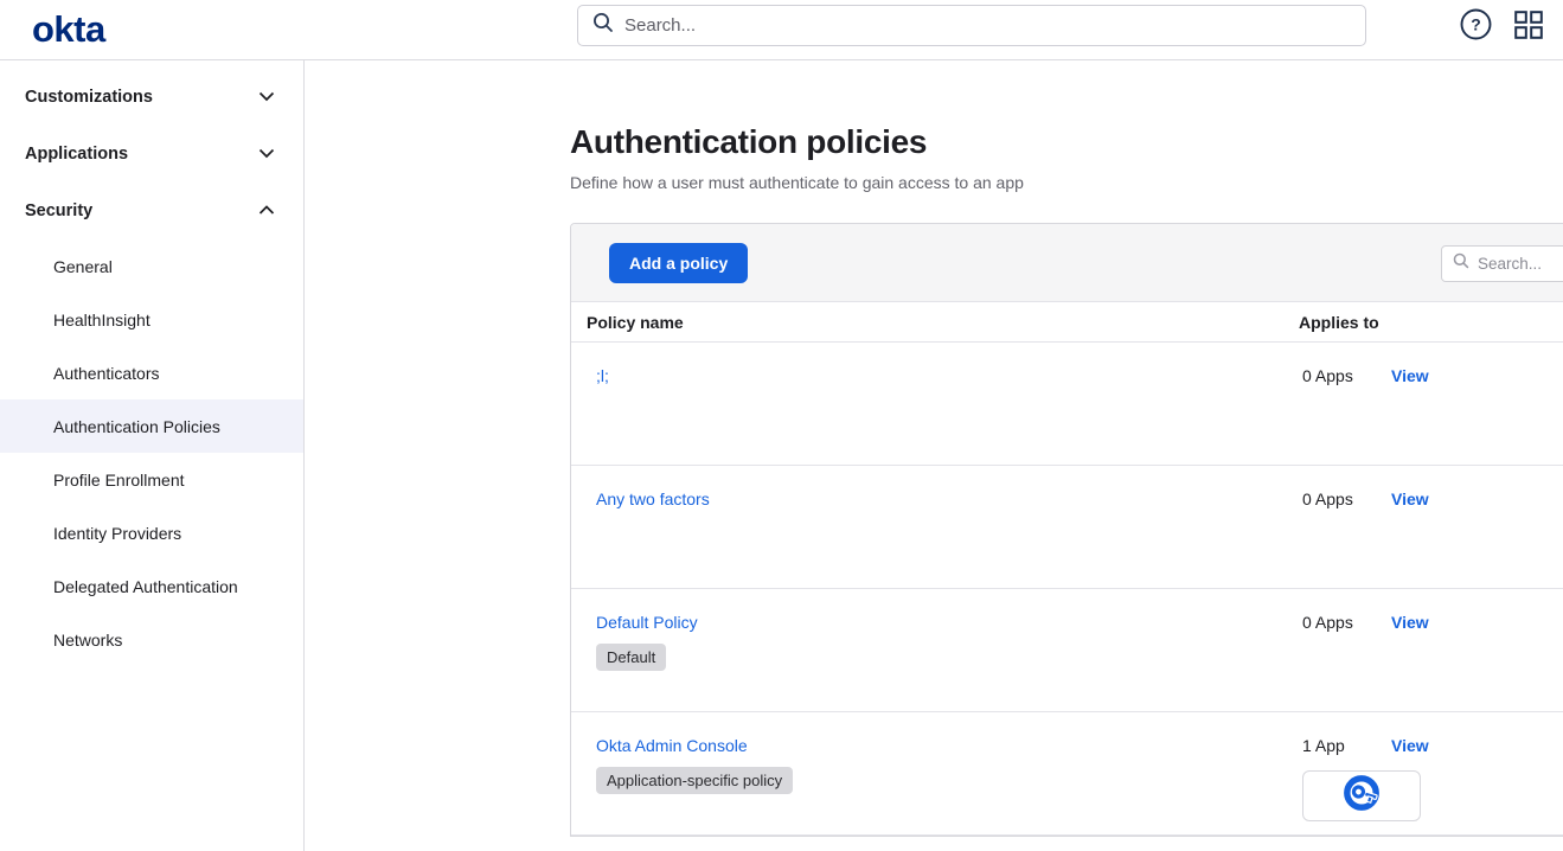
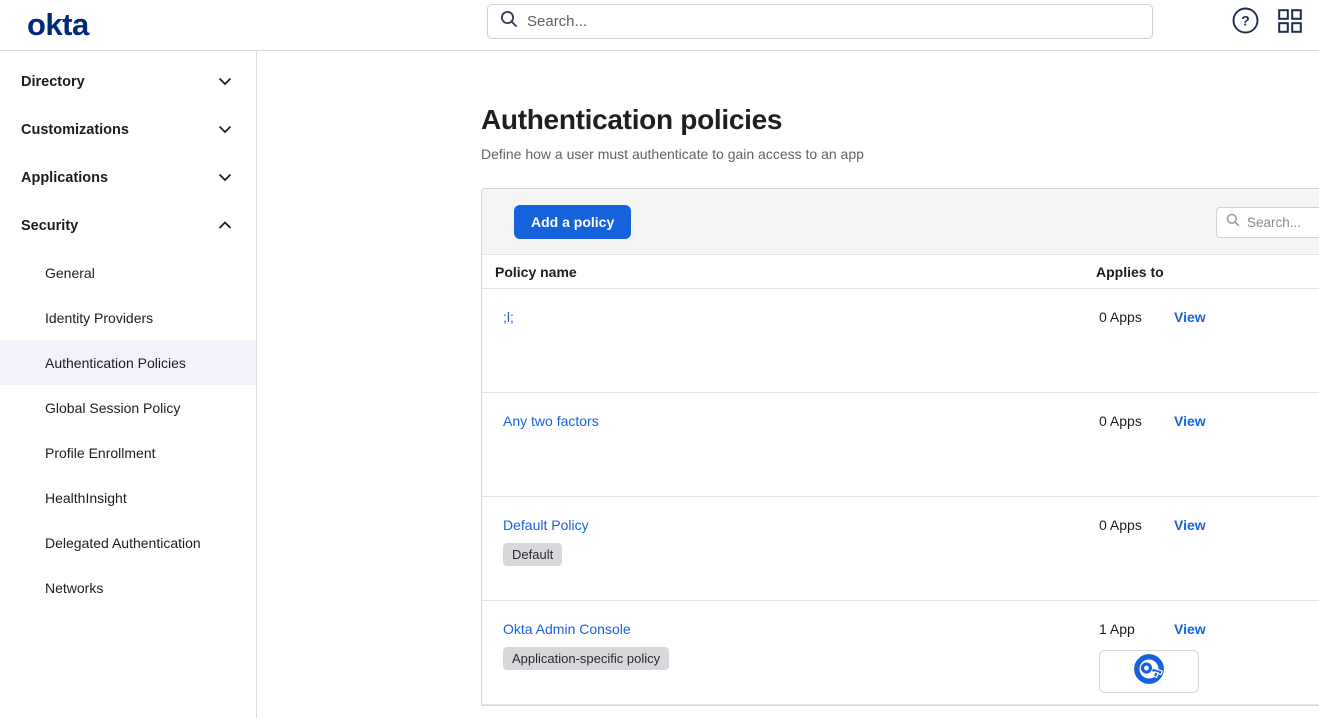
  okta
  Search...
  ?
+ Directory
  Customizations
  Applications
  Security
  General
- HealthInsight
+ Identity Providers
- Authenticators
  Authentication Policies
+ Global Session Policy
  Profile Enrollment
- Identity Providers
+ HealthInsight
  Delegated Authentication
  Networks
  Authentication policies
  Define how a user must authenticate to gain access to an app
  Add a policy
  Search...
  Policy name
  Applies to
  ;l;
  0 Apps
  View
  Any two factors
  0 Apps
  View
  Default Policy
  Default
  0 Apps
  View
  Okta Admin Console
  Application-specific policy
  1 App
  View
